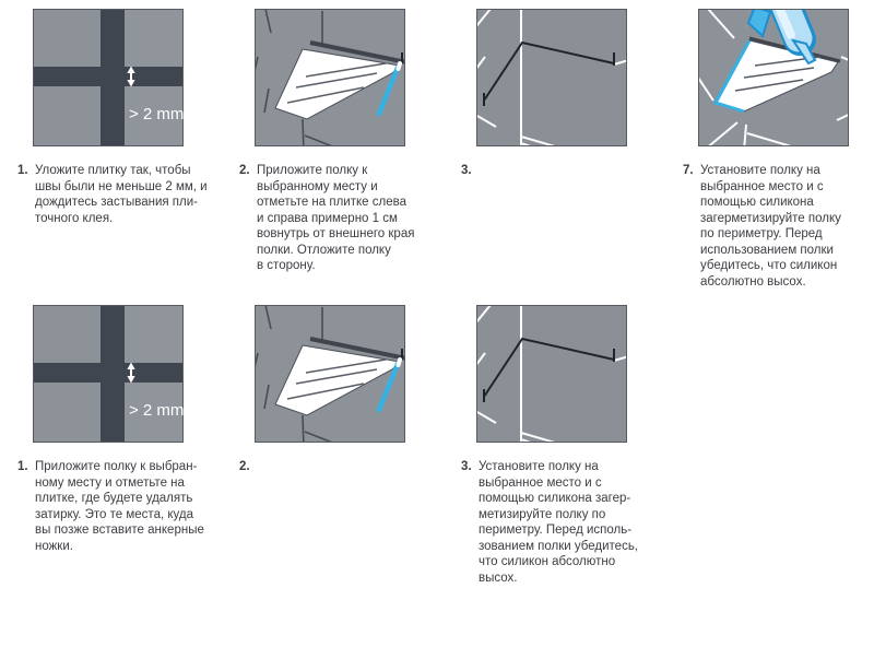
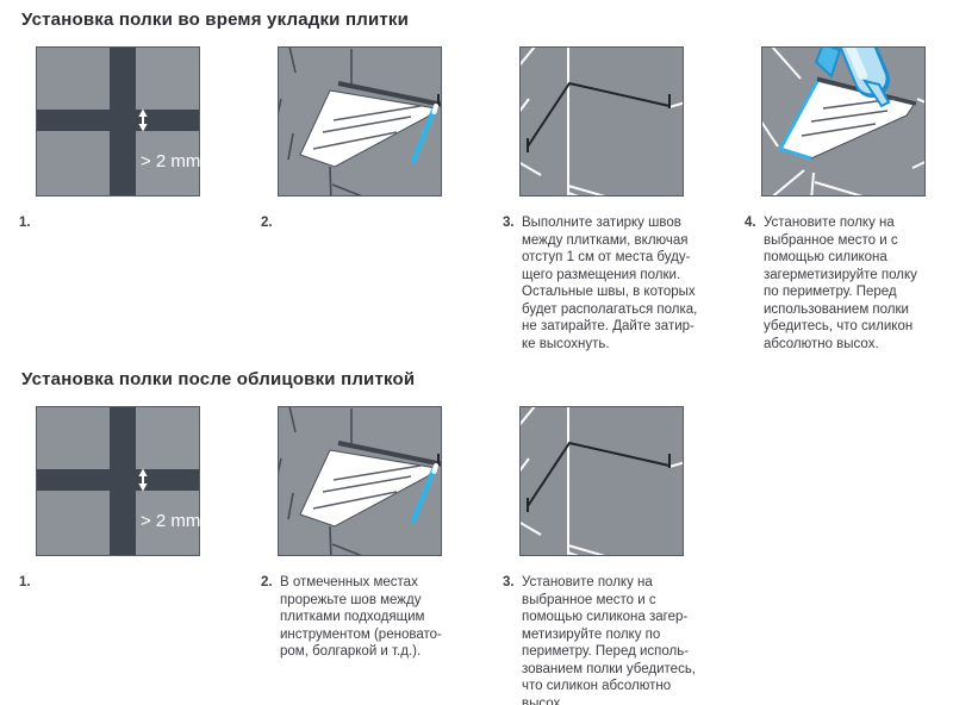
+ Установка полки во время укладки плитки
  > 2 mm
  1.
- Уложите плитку так, чтобы
- швы были не меньше 2 мм, и
- дождитесь застывания пли-
- точного клея.
  2.
- Приложите полку к
- выбранному месту и
- отметьте на плитке слева
- и справа примерно 1 см
- вовнутрь от внешнего края
- полки. Отложите полку
- в сторону.
  3.
+ Выполните затирку швов
+ между плитками, включая
+ отступ 1 см от места буду-
+ щего размещения полки.
+ Остальные швы, в которых
+ будет располагаться полка,
+ не затирайте. Дайте затир-
+ ке высохнуть.
- 7.
+ 4.
  Установите полку на
  выбранное место и с
  помощью силикона
  загерметизируйте полку
  по периметру. Перед
  использованием полки
  убедитесь, что силикон
  абсолютно высох.
+ Установка полки после облицовки плиткой
  > 2 mm
  1.
- Приложите полку к выбран-
- ному месту и отметьте на
- плитке, где будете удалять
- затирку. Это те места, куда
- вы позже вставите анкерные
- ножки.
  2.
+ В отмеченных местах
+ прорежьте шов между
+ плитками подходящим
+ инструментом (реновато-
+ ром, болгаркой и т.д.).
  3.
  Установите полку на
  выбранное место и с
  помощью силикона загер-
  метизируйте полку по
  периметру. Перед исполь-
  зованием полки убедитесь,
  что силикон абсолютно
  высох.
